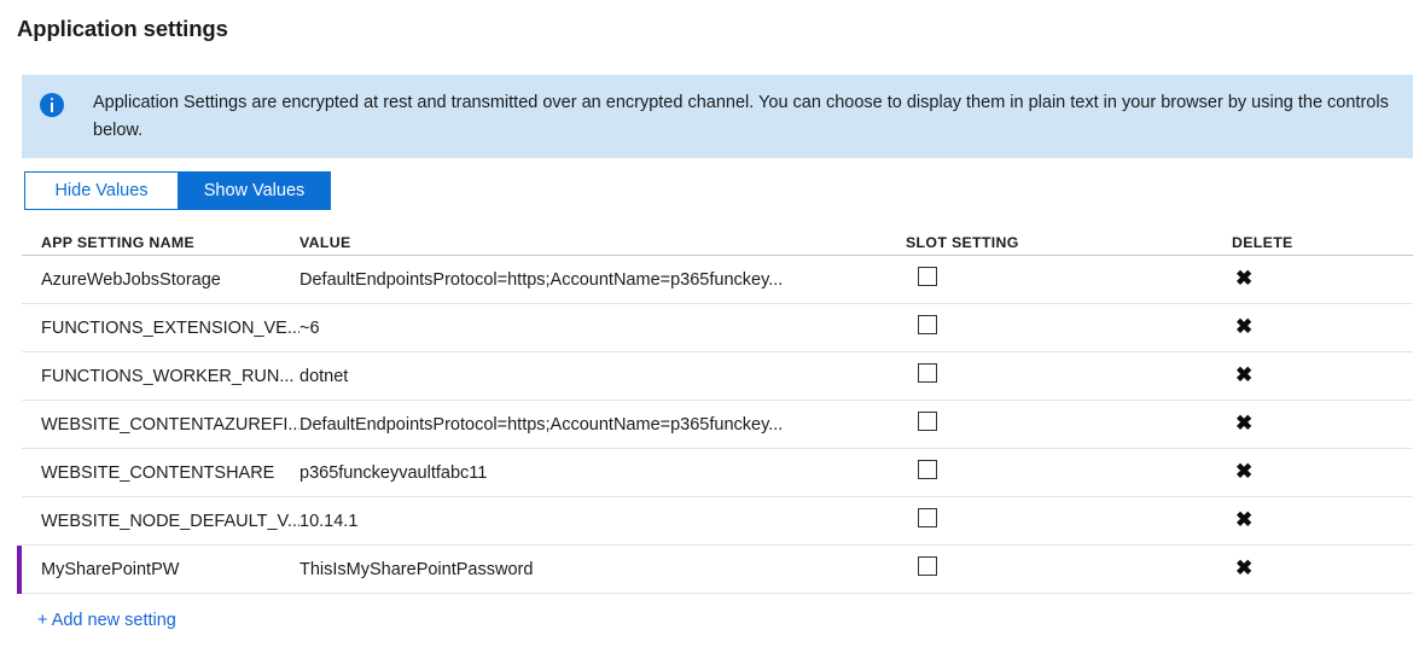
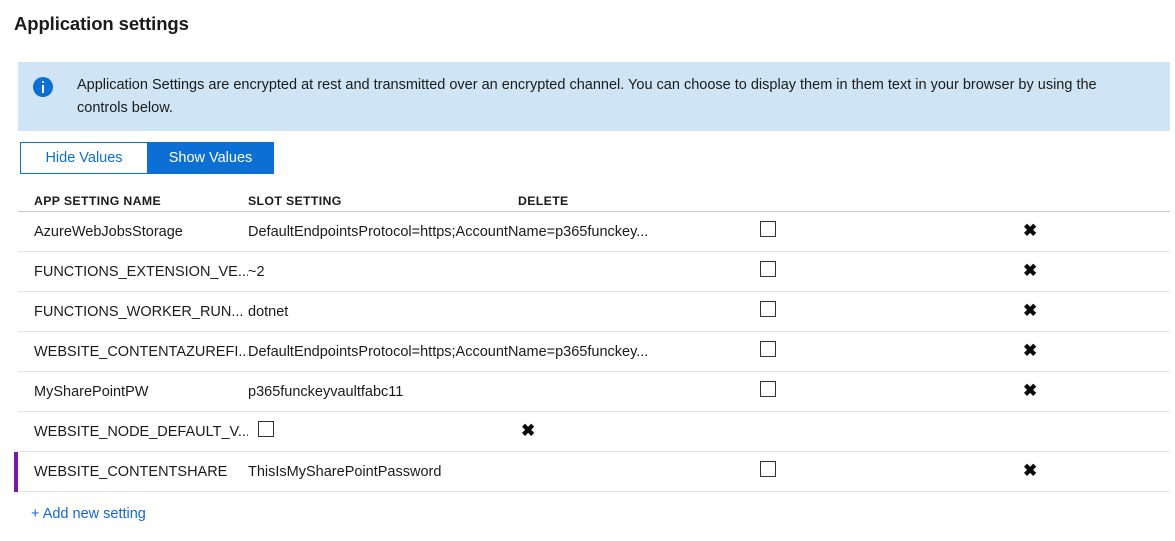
  Application settings
- Application Settings are encrypted at rest and transmitted over an encrypted channel. You can choose to display them in plain text in your browser by using the controls below.
+ Application Settings are encrypted at rest and transmitted over an encrypted channel. You can choose to display them in them text in your browser by using the controls below.
  Hide Values
  Show Values
  APP SETTING NAME
- VALUE
  SLOT SETTING
  DELETE
  AzureWebJobsStorage
  DefaultEndpointsProtocol=https;AccountName=p365funckey...
  ✖
  FUNCTIONS_EXTENSION_VE...
- ~6
+ ~2
  ✖
  FUNCTIONS_WORKER_RUN...
  dotnet
  ✖
  WEBSITE_CONTENTAZUREFI..
  DefaultEndpointsProtocol=https;AccountName=p365funckey...
  ✖
- WEBSITE_CONTENTSHARE
+ MySharePointPW
  p365funckeyvaultfabc11
  ✖
  WEBSITE_NODE_DEFAULT_V...
- 10.14.1
  ✖
- MySharePointPW
+ WEBSITE_CONTENTSHARE
  ThisIsMySharePointPassword
  ✖
  + Add new setting
